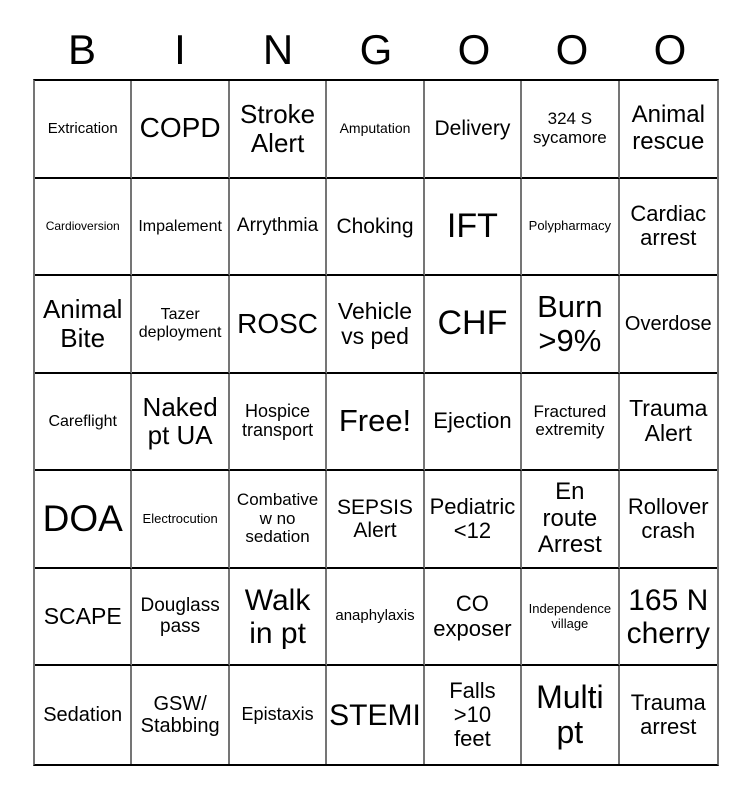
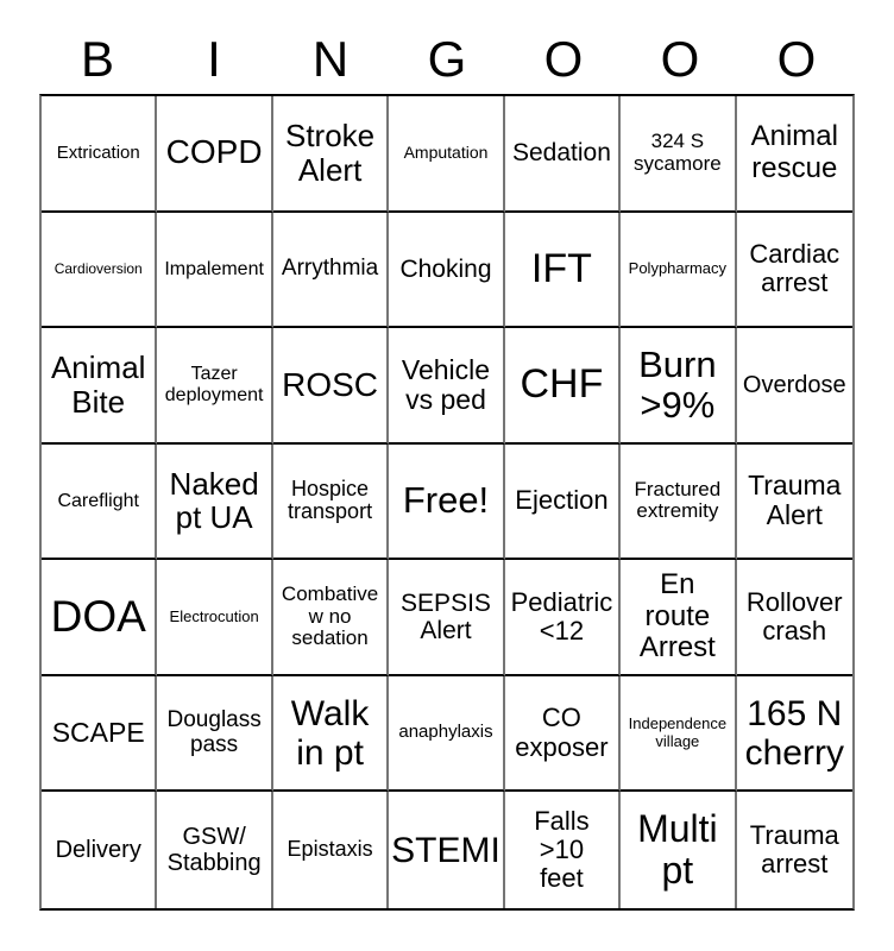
  B
  I
  N
  G
  O
  O
  O
  Extrication
  COPD
  Stroke
  Alert
  Amputation
- Delivery
+ Sedation
  324 S
  sycamore
  Animal
  rescue
  Cardioversion
  Impalement
  Arrythmia
  Choking
  IFT
  Polypharmacy
  Cardiac
  arrest
  Animal
  Bite
  Tazer
  deployment
  ROSC
  Vehicle
  vs ped
  CHF
  Burn
  >9%
  Overdose
  Careflight
  Naked
  pt UA
  Hospice
  transport
  Free!
  Ejection
  Fractured
  extremity
  Trauma
  Alert
  DOA
  Electrocution
  Combative
  w no
  sedation
  SEPSIS
  Alert
  Pediatric
  <12
  En
  route
  Arrest
  Rollover
  crash
  SCAPE
  Douglass
  pass
  Walk
  in pt
  anaphylaxis
  CO
  exposer
  Independence
  village
  165 N
  cherry
- Sedation
+ Delivery
  GSW/
  Stabbing
  Epistaxis
  STEMI
  Falls
  >10
  feet
  Multi
  pt
  Trauma
  arrest
